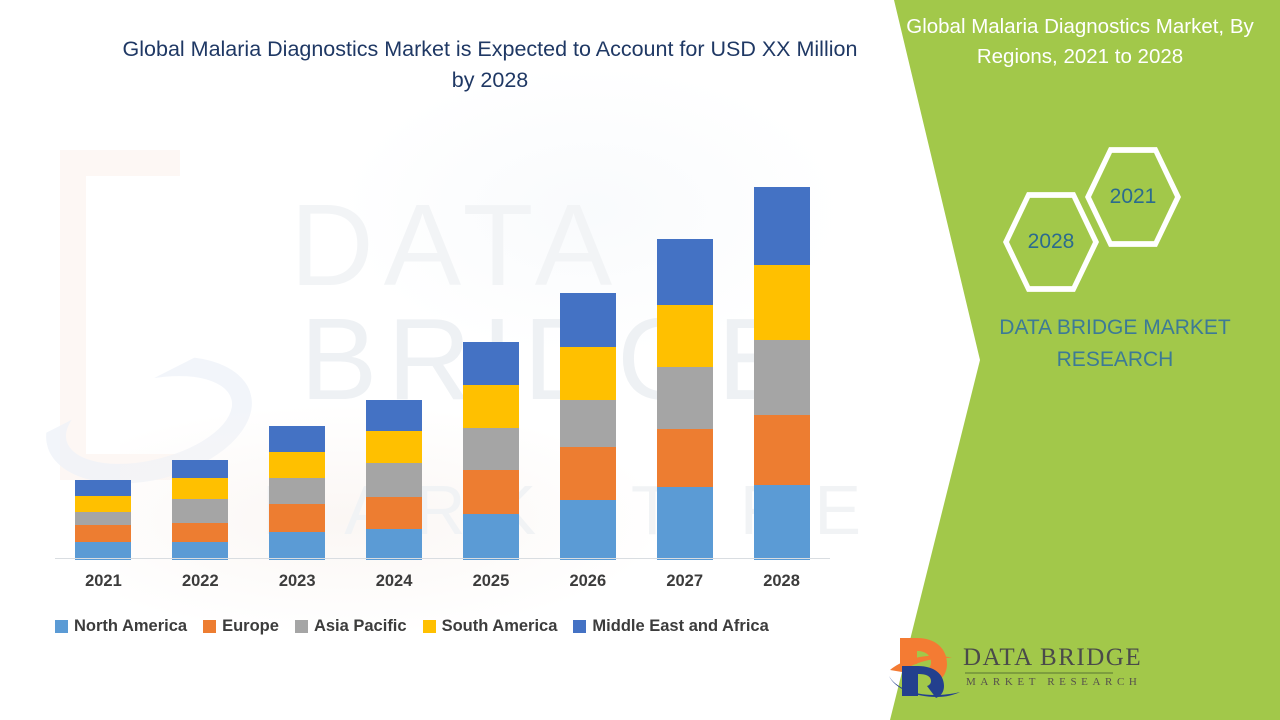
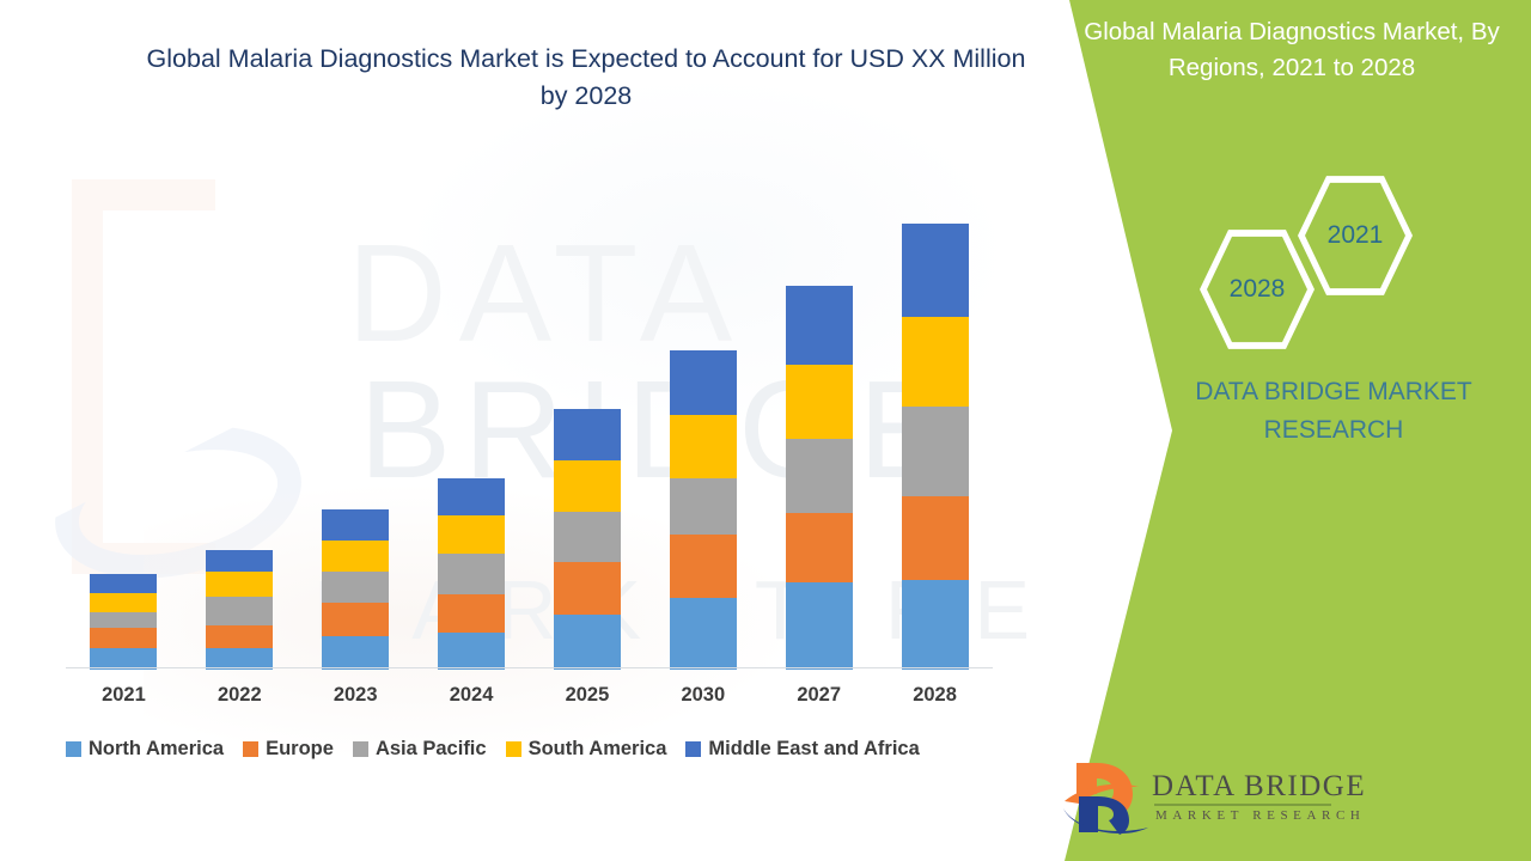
  DATA
  Global Malaria Diagnostics Market is Expected to Account for USD XX Million by 2028
  2021
  2022
  2023
  2024
  2025
- 2026
+ 2030
  2027
  2028
  North America
  Europe
  Asia Pacific
  South America
  Middle East and Africa
  Global Malaria Diagnostics Market, By Regions, 2021 to 2028
  2021
  2028
  DATA BRIDGE MARKET RESEARCH
  DATA BRIDGE
  MARKET RESEARCH
